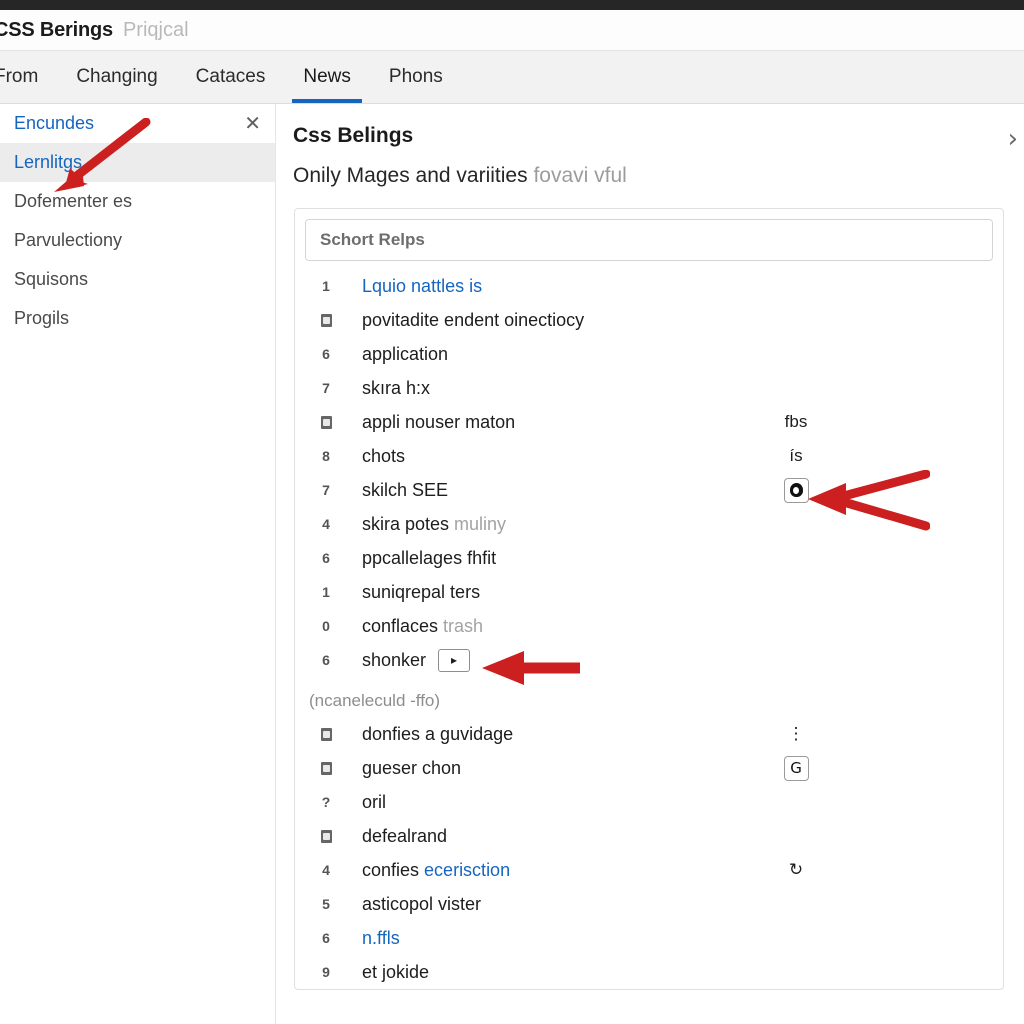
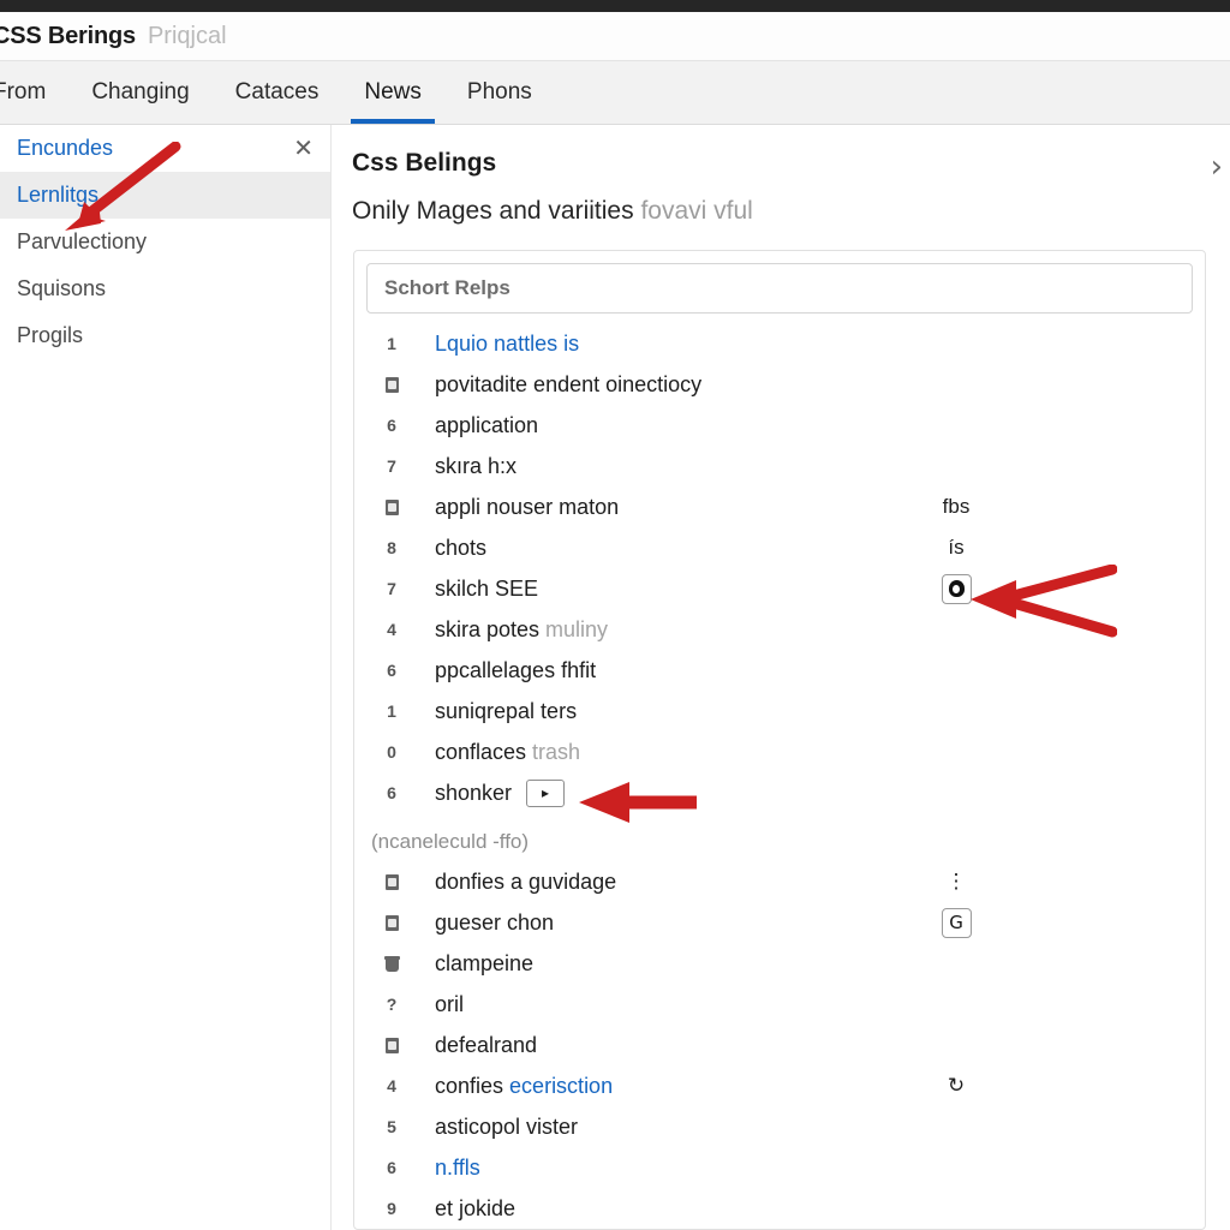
  CSS Berings
  Priqjcal
  rom
  Changing
  Cataces
  News
  Phons
  Encundes
  ✕
  Lernlitgs
- Dofementer es
  Parvulectiony
  Squisons
  Progils
  ›
  Css Belings
  Onily Mages and variities fovavi vful
  Schort Relps
  1
  Lquio nattles is
  povitadite endent oinectiocy
  6
  application
  7
  skıra h:x
  appli nouser maton
  fbs
  8
  chots
  ís
  7
  skilch SEE
  4
  skira potes muliny
  6
  ppcallelages fhfit
  1
  suniqrepal ters
  0
  conflaces trash
  6
  shonker
  ▸
  (ncaneleculd -ffo)
  donfies a guvidage
  ⋮
  gueser chon
  G
+ clampeine
  ?
  oril
  defealrand
  4
  confies ecerisction
  ↻
  5
  asticopol vister
  6
  n.ffls
  9
  et jokide
